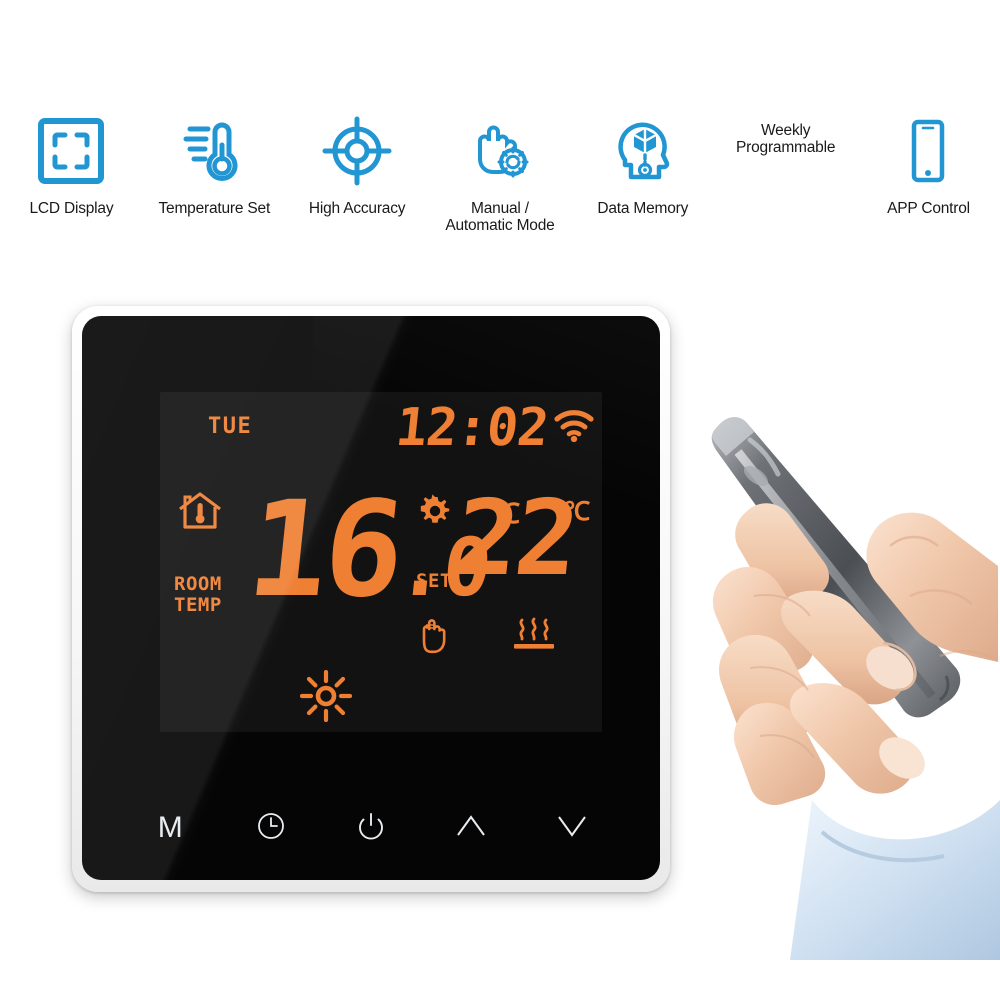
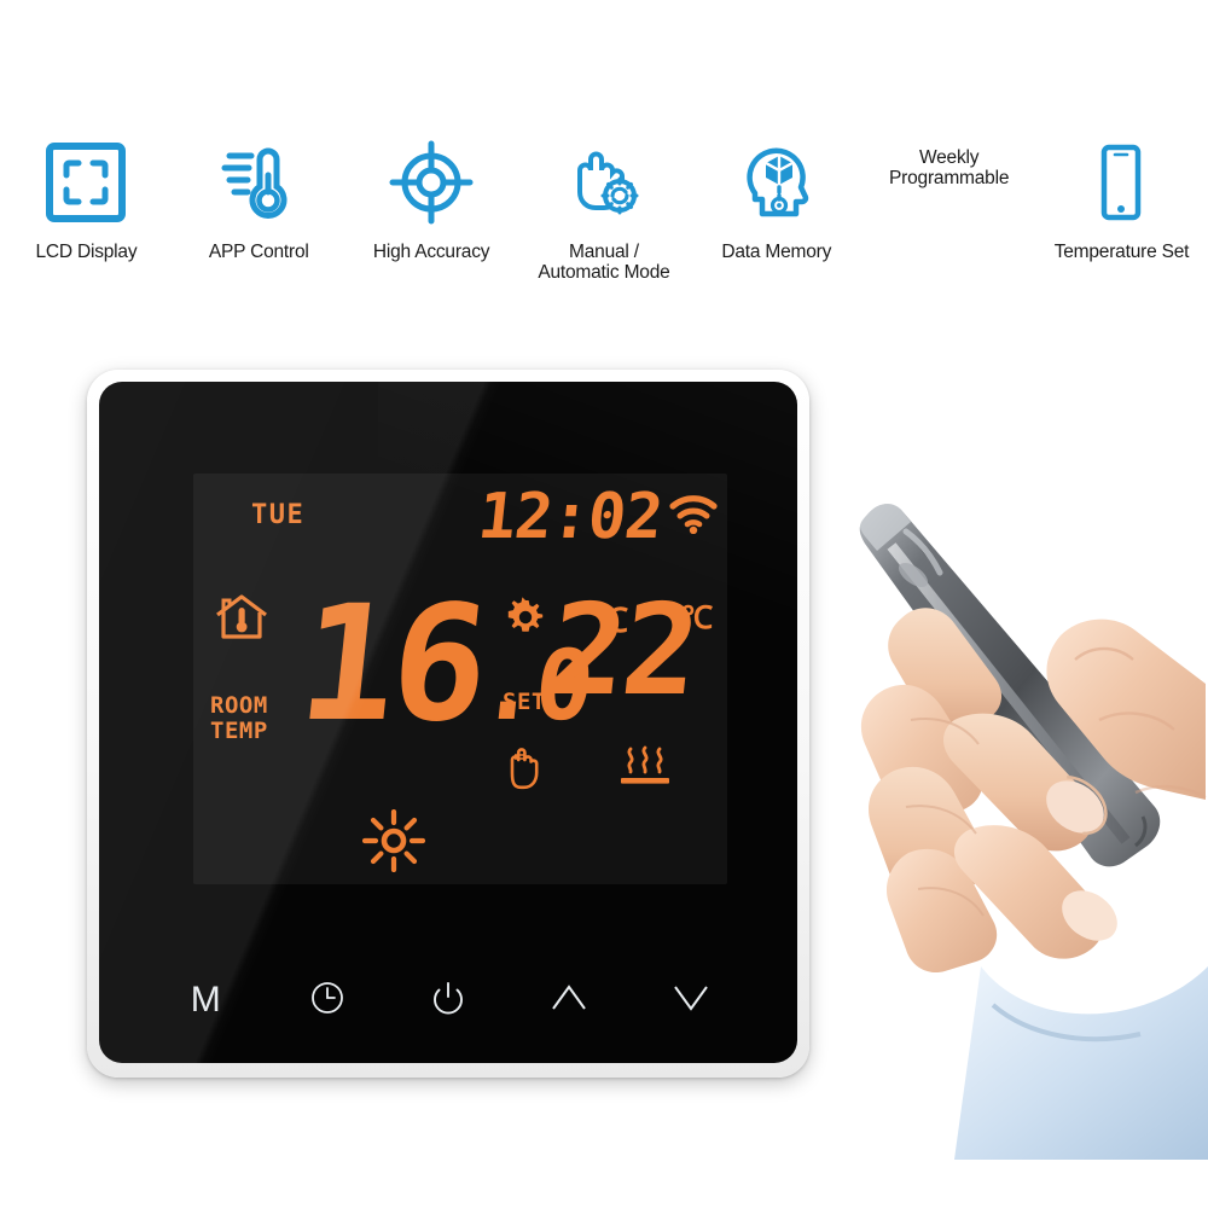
  LCD Display
- Temperature Set
+ APP Control
  High Accuracy
  Manual /
  Automatic Mode
  Data Memory
  Weekly
  Programmable
- APP Control
+ Temperature Set
  M
